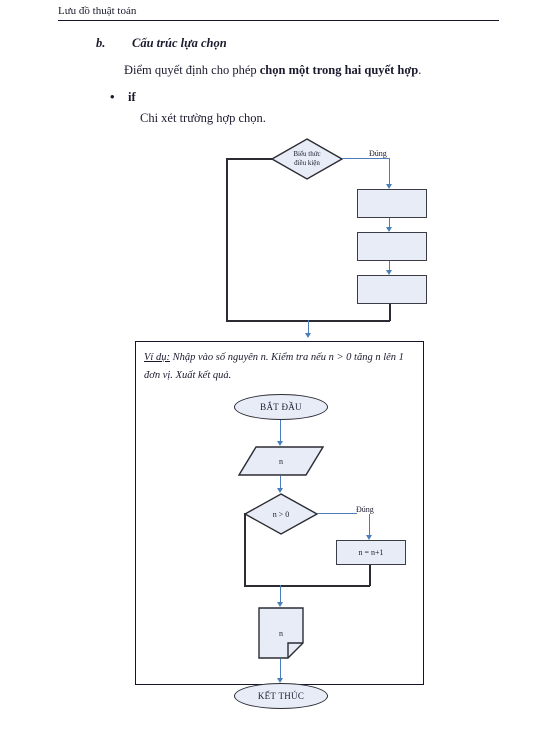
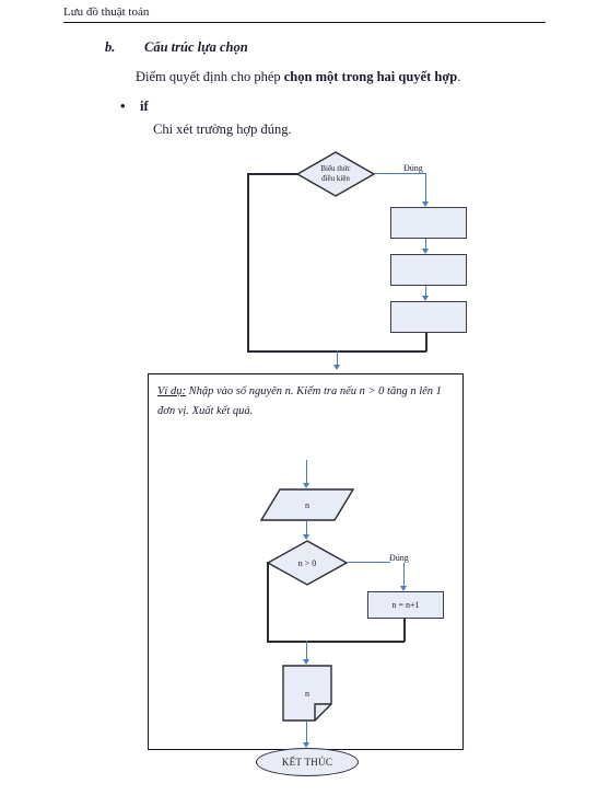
  Lưu đồ thuật toán
  b. Cấu trúc lựa chọn
  Điểm quyết định cho phép chọn một trong hai quyết hợp.
  • if
- Chi xét trường hợp chọn.
+ Chi xét trường hợp đúng.
  Biểu thức
  điều kiện
  Đúng
  Ví dụ: Nhập vào số nguyên n. Kiểm tra nếu n > 0 tăng n lên 1 đơn vị. Xuất kết quả.
- BẮT ĐẦU
  n
  n > 0
  Đúng
  n = n+1
  n
  KẾT THÚC
